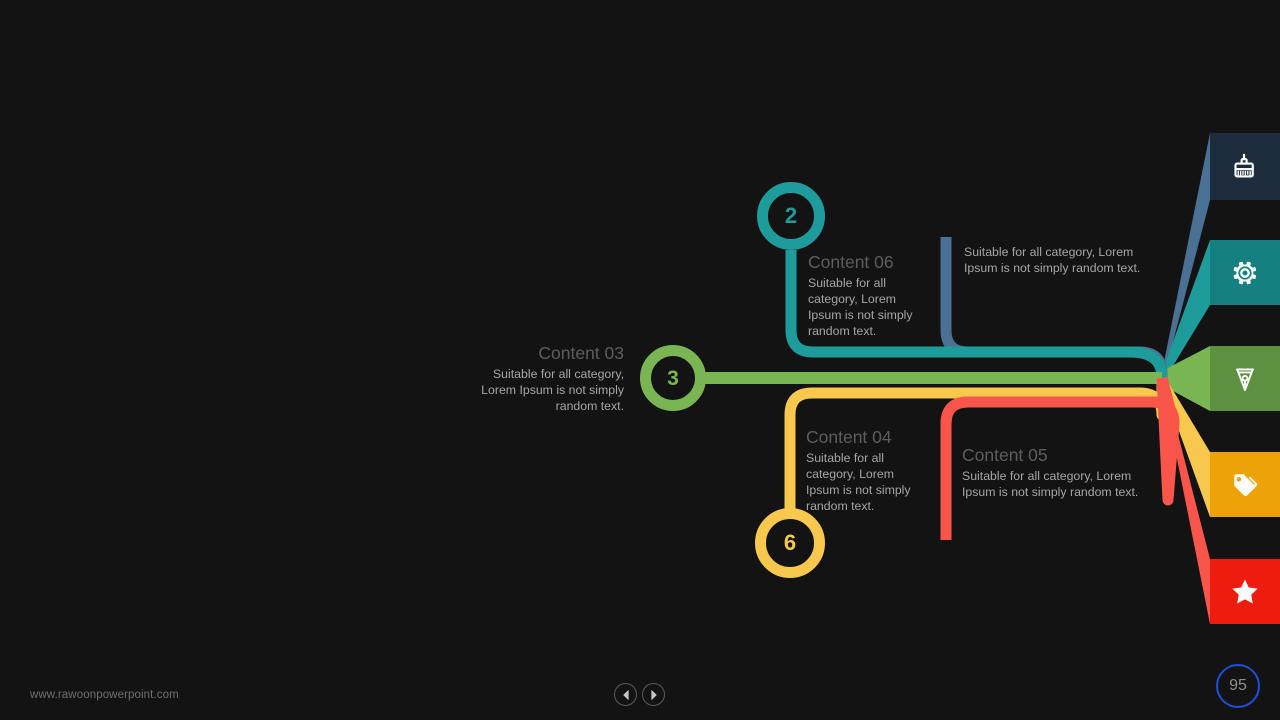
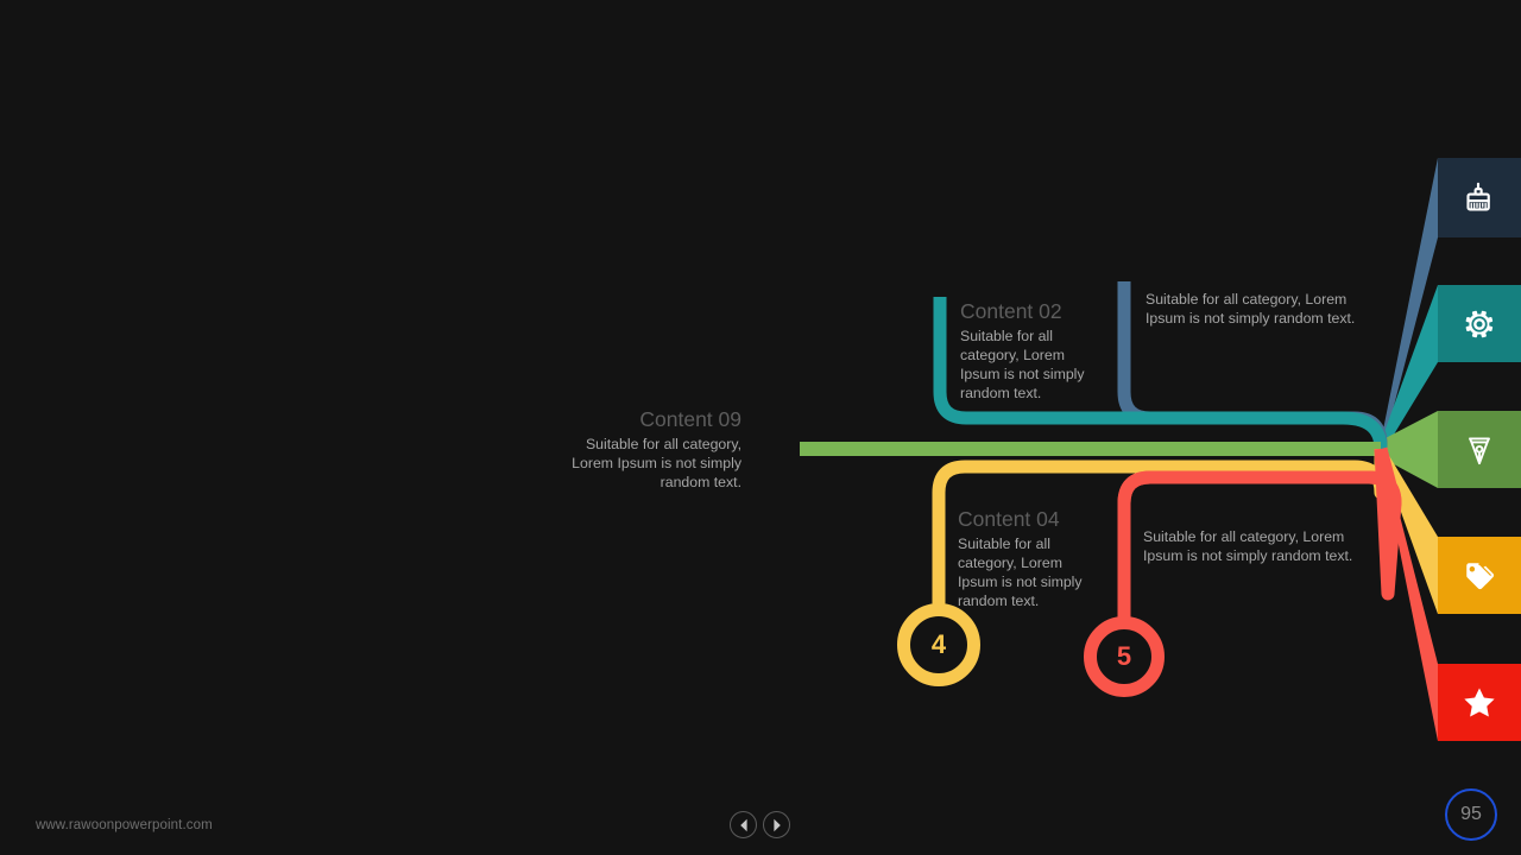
- 2
- 3
- 6
+ 4
+ 5
  Suitable for all category, Lorem Ipsum is not simply random text.
- Content 06
+ Content 02
  Suitable for all category, Lorem Ipsum is not simply random text.
- Content 03
+ Content 09
  Suitable for all category, Lorem Ipsum is not simply random text.
  Content 04
  Suitable for all category, Lorem Ipsum is not simply random text.
- Content 05
  Suitable for all category, Lorem Ipsum is not simply random text.
  www.rawoonpowerpoint.com
  95
